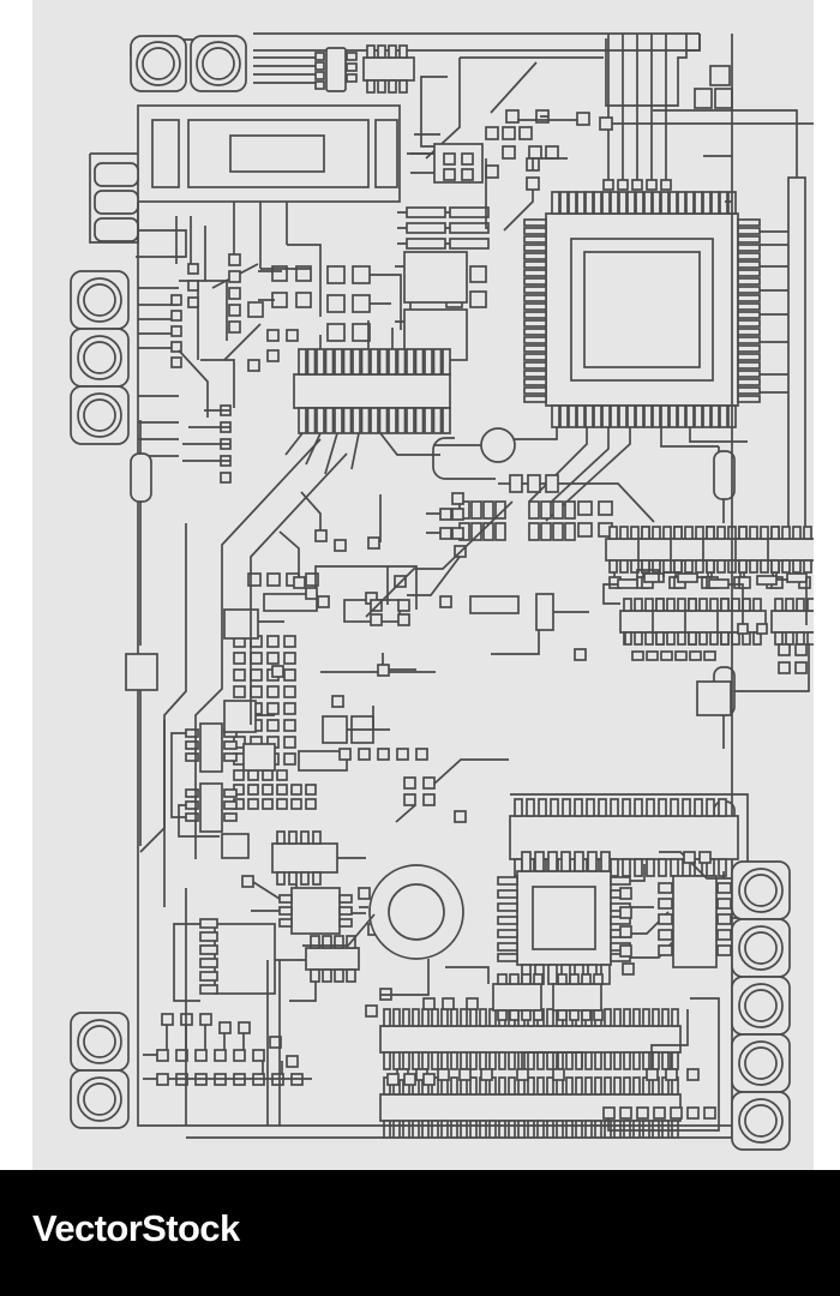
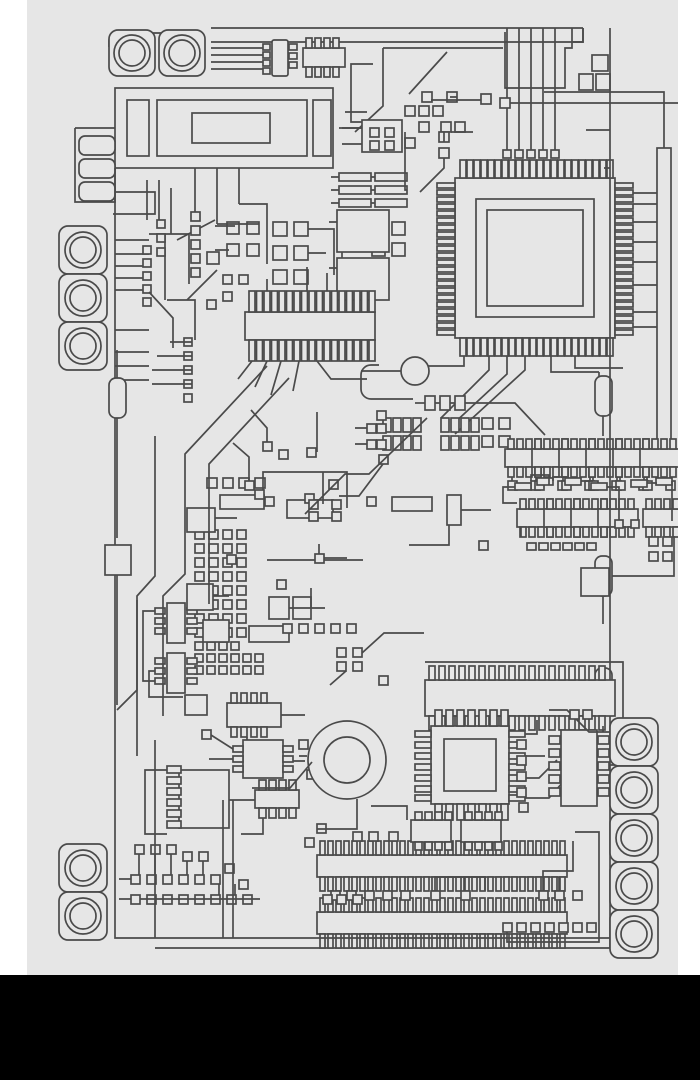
- VectorStock
